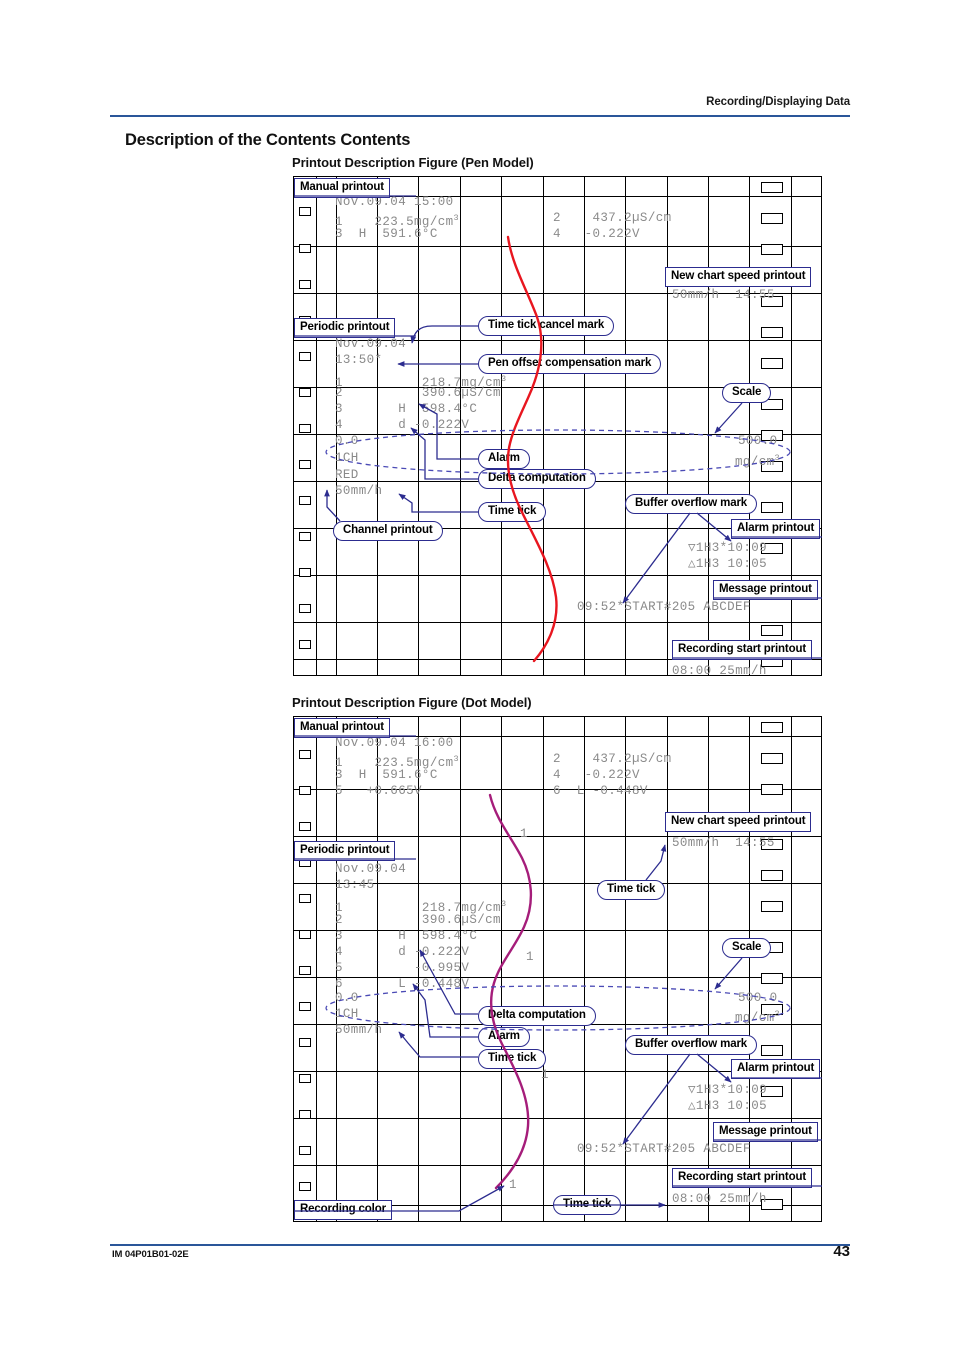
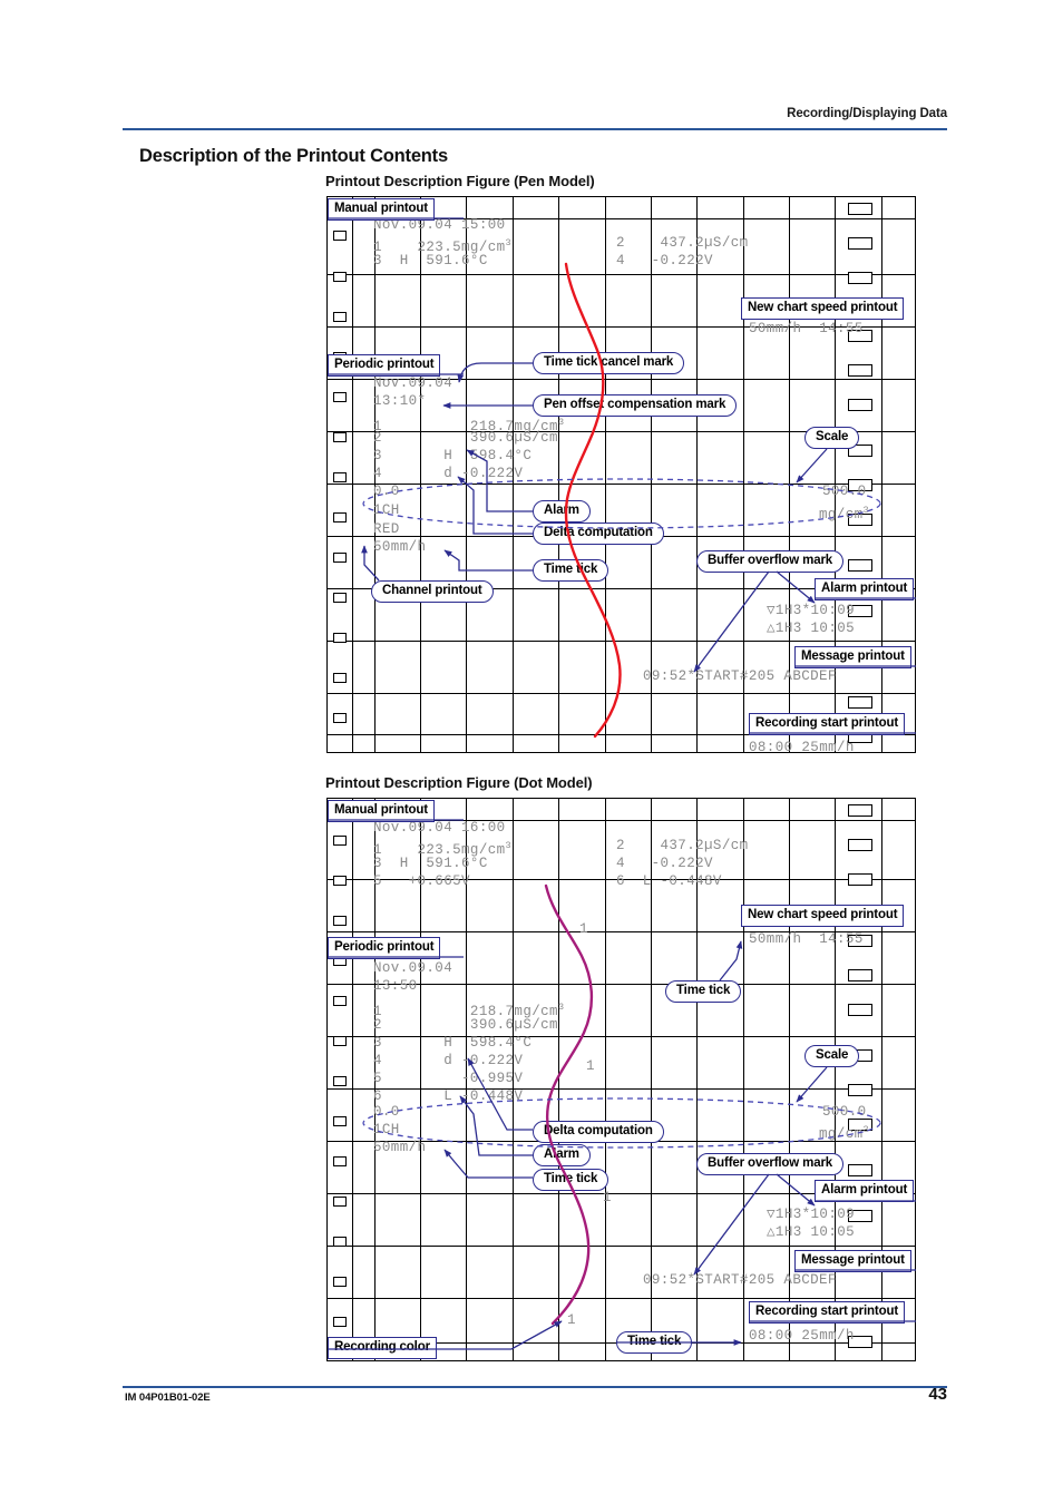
  Recording/Displaying Data
- Description of the Contents Contents
+ Description of the Printout Contents
  Printout Description Figure (Pen Model)
  Printout Description Figure (Dot Model)
  Nov.09.04 15:00
  1 223.5mg/cm3
  3 H 591.6°C
  2 437.2µS/cm
  4 -0.222V
  50mm/h 14:55
  Nov.09.04
- 13:50*
+ 13:10*
  1 218.7mg/cm3
  2 390.6µS/cm
  3 H 598.4°C
  4 d -0.222V
  0.0
  500.0
  1CH
  mg/m3
  RED
  50mm/h
  ▽1H3*10:09
  △1H3 10:05
  09:52*START#205 ABCDEF
  08:00 25mm/h
  Manual printout
  New chart speed printout
  Periodic printout
  Time tick cancel mark
  Pen offse compensation mark
  Scale
  Alam
  Delta computation
  Buffer overflow mark
  Time tck
  Channel printout
  Alarm printout
  Message printout
  Recording start printout
  Nov.09.04 16:00
  1 223.5mg/cm3
  3 H 591.6°C
  5 +0.665V
  2 437.2µS/cm
  4 -0.222V
  6 L -0.448V
  50mm/h 14:55
  Nov.09.04
- 13:45
+ 13:50
  1 218.7mg/cm3
  2 390.6µS/cm
  3 H 598.4°C
  4 d -0.222V
  5 -0.995V
  6 L -0.448V
  0.0
  5000
  1CH
  mg/m3
  50mm/h
  1
  1
  1
  1
  ▽1H3*10:09
  △1H3 10:05
  09:52*START#205 ABCDEF
  08:00 25mm/h
  Manual printout
  New chart speed printout
  Periodic printout
  Time tick
  Scale
  elta computation
  Aarm
  Time tick
  Buffer overflow mark
  Alarm printout
  Message printout
  Recording start printout
  Recording color
  Time tick
  IM 04P01B01-02E
  43
